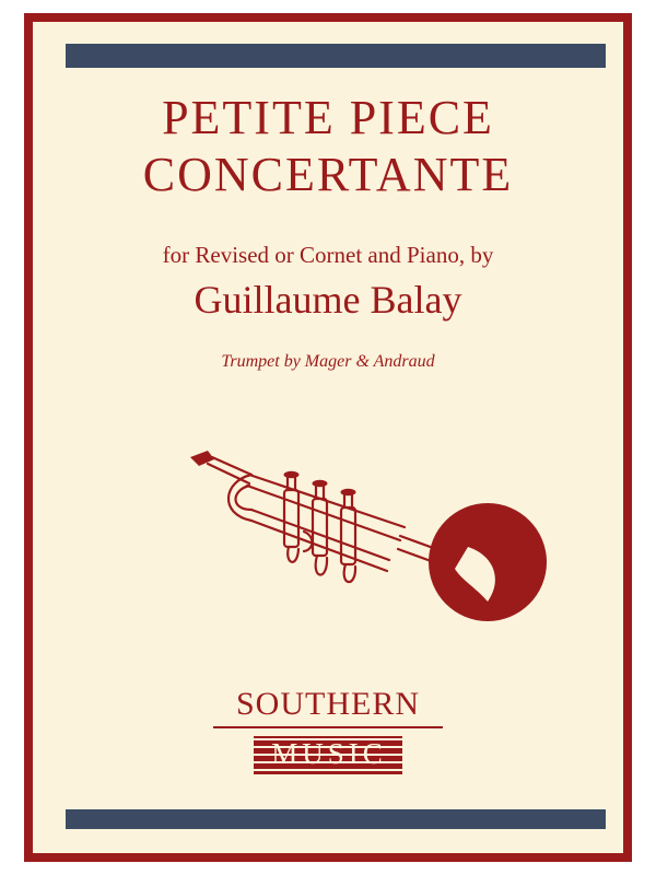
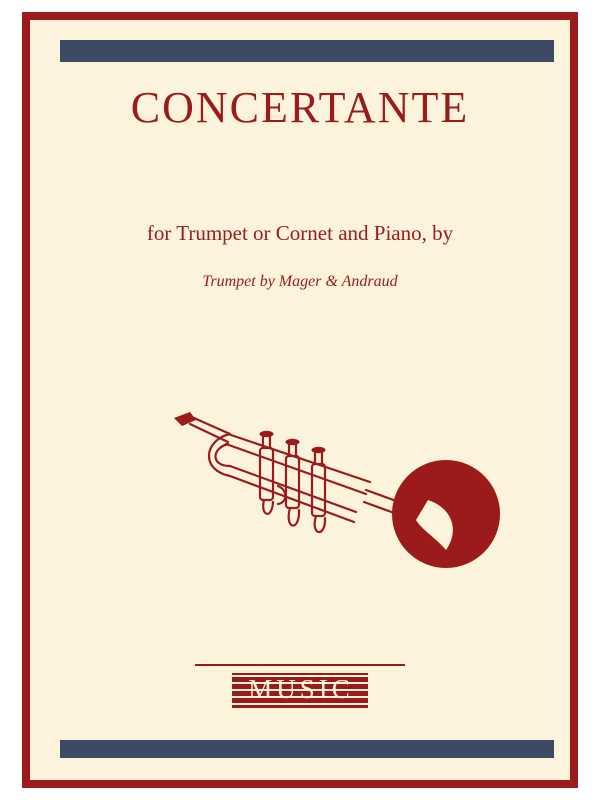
- PETITE PIECE
  CONCERTANTE
- for Revised or Cornet and Piano, by
+ for Trumpet or Cornet and Piano, by
- Guillaume Balay
  Trumpet by Mager & Andraud
- SOUTHERN
